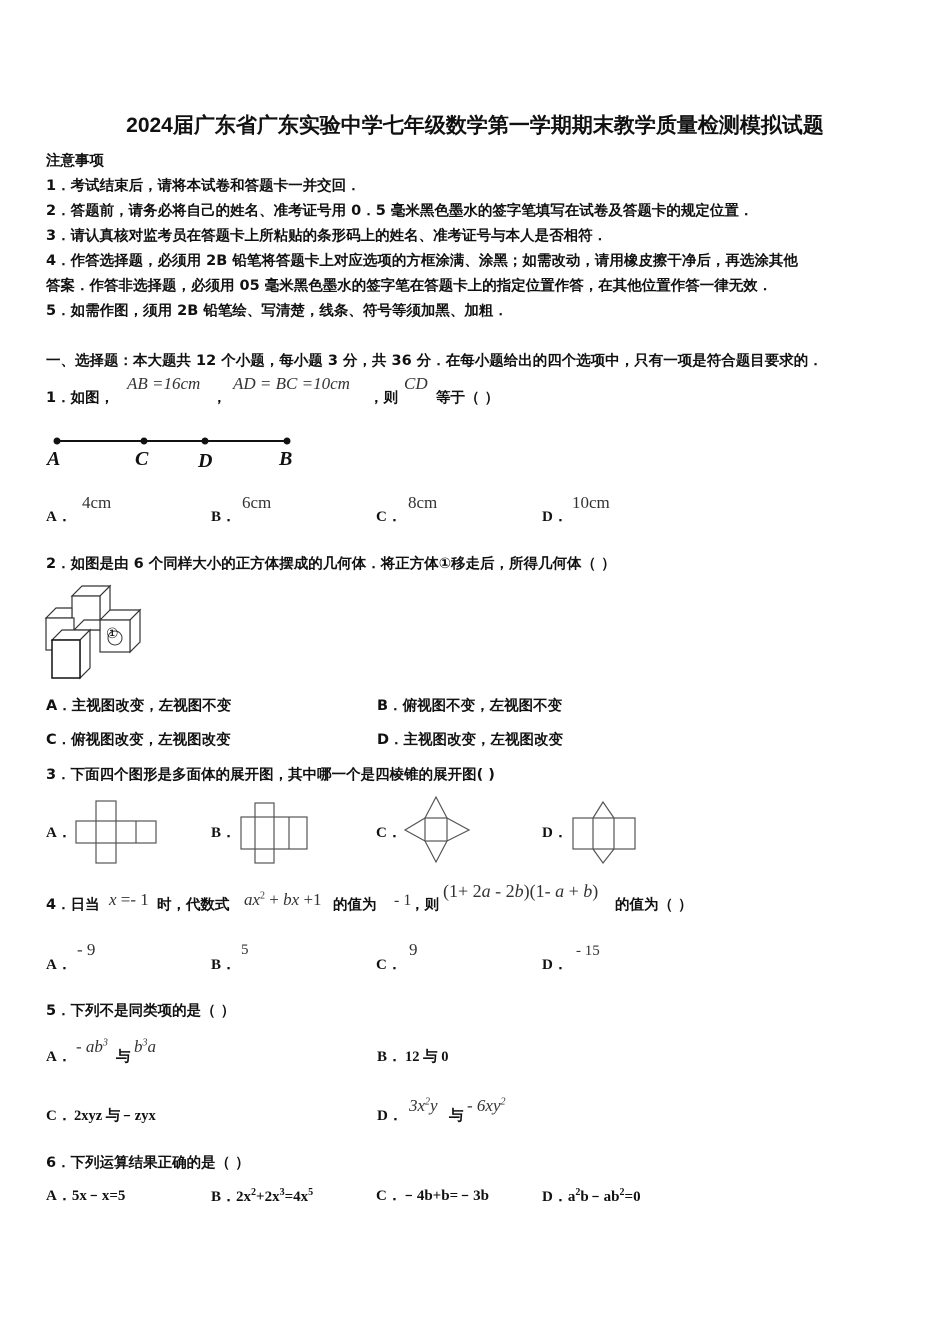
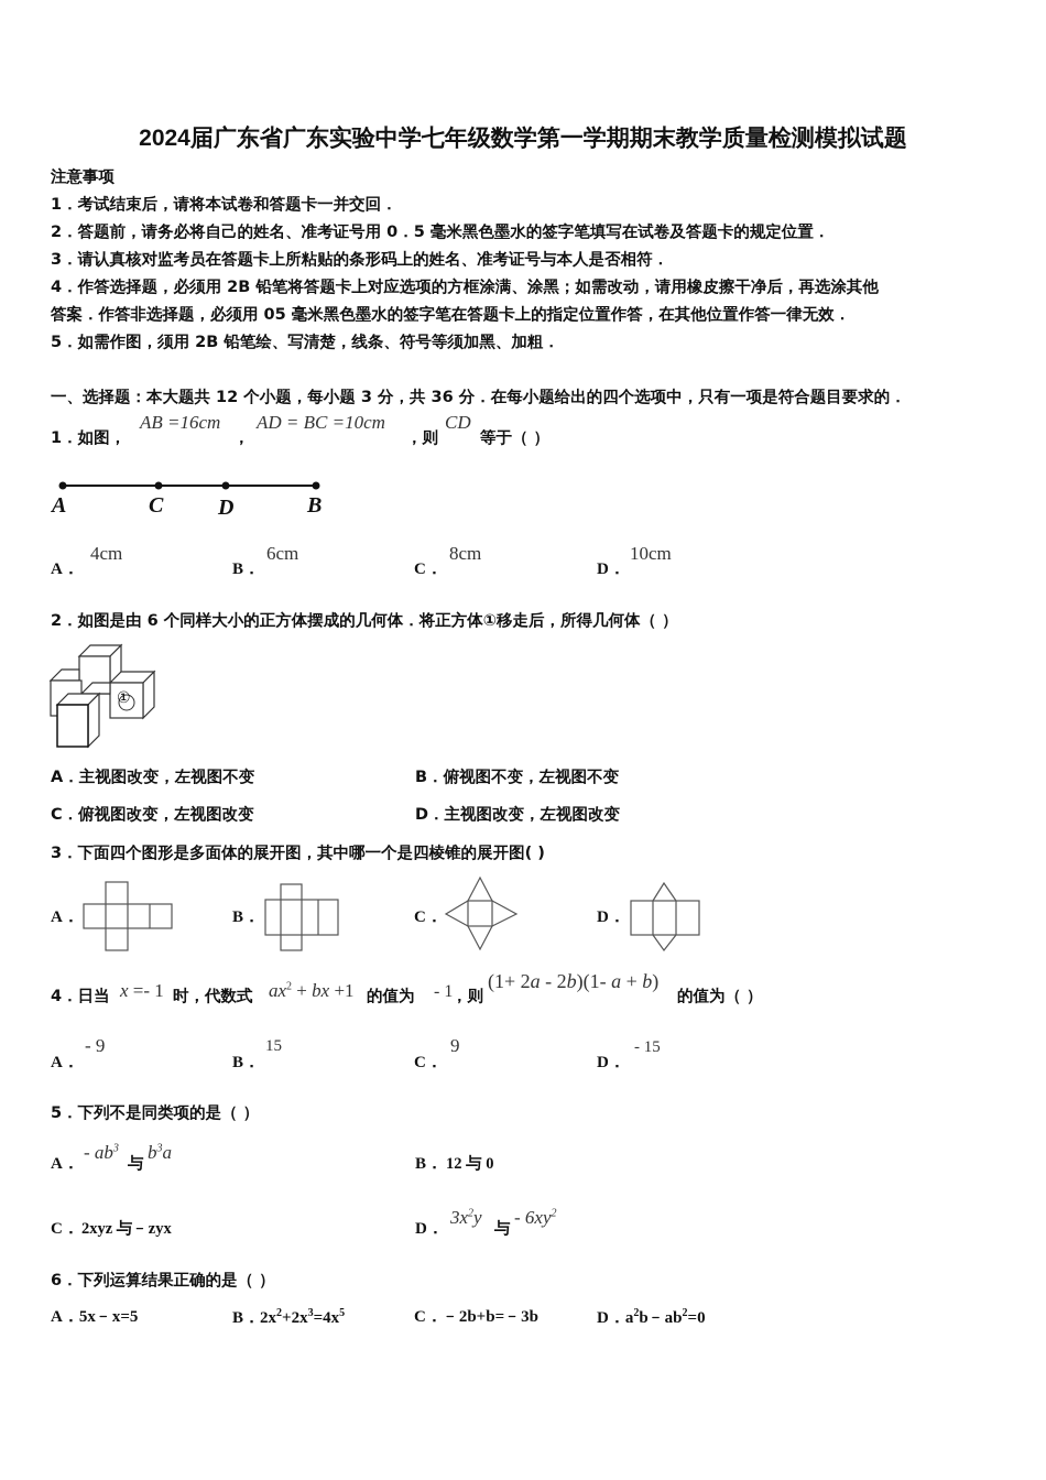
  2024届广东省广东实验中学七年级数学第一学期期末教学质量检测模拟试题
  注意事项
  1．考试结束后，请将本试卷和答题卡一并交回．
  2．答题前，请务必将自己的姓名、准考证号用 0．5 毫米黑色墨水的签字笔填写在试卷及答题卡的规定位置．
  3．请认真核对监考员在答题卡上所粘贴的条形码上的姓名、准考证号与本人是否相符．
  4．作答选择题，必须用 2B 铅笔将答题卡上对应选项的方框涂满、涂黑；如需改动，请用橡皮擦干净后，再选涂其他
  答案．作答非选择题，必须用 05 毫米黑色墨水的签字笔在答题卡上的指定位置作答，在其他位置作答一律无效．
  5．如需作图，须用 2B 铅笔绘、写清楚，线条、符号等须加黑、加粗．
  一、选择题：本大题共 12 个小题，每小题 3 分，共 36 分．在每小题给出的四个选项中，只有一项是符合题目要求的．
  1．如图，
  AB =16cm
  ，
  AD = BC =10cm
  ，则
  CD
  等于（ ）
  A
  C
  D
  B
  A．
  4cm
  B．
  6cm
  C．
  8cm
  D．
  10cm
  2．如图是由 6 个同样大小的正方体摆成的几何体．将正方体①移走后，所得几何体（ ）
  ①
  A．主视图改变，左视图不变
  B．俯视图不变，左视图不变
  C．俯视图改变，左视图改变
  D．主视图改变，左视图改变
  3．下面四个图形是多面体的展开图，其中哪一个是四棱锥的展开图( )
  A．
  B．
  C．
  D．
  4．日当
  x =- 1
  时，代数式
  ax2 + bx +1
  的值为
  - 1
  ，则
  (1+ 2a - 2b)(1- a + b)
  的值为（ ）
  A．
  - 9
  B．
- 5
+ 15
  C．
  9
  D．
  - 15
  5．下列不是同类项的是（ ）
  A．
  - ab3
  与
  b3a
  B．
  12 与 0
  C．
  2xyz 与﹣zyx
  D．
  3x2y
  与
  - 6xy2
  6．下列运算结果正确的是（ ）
  A．5x﹣x=5
  B．2x2+2x3=4x5
- C．﹣4b+b=﹣3b
+ C．﹣2b+b=﹣3b
  D．a2b﹣ab2=0
